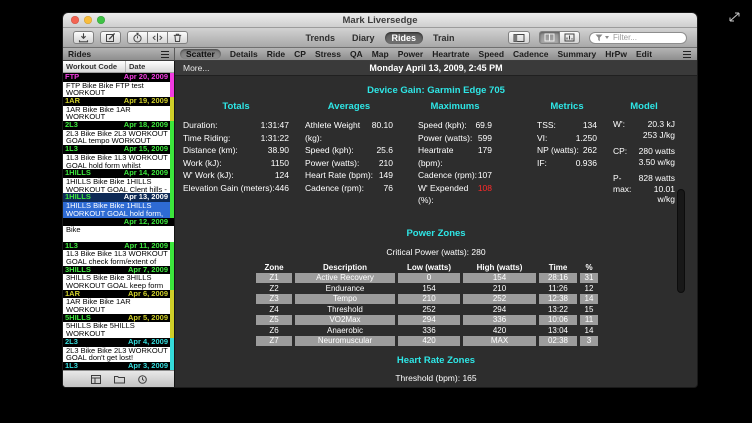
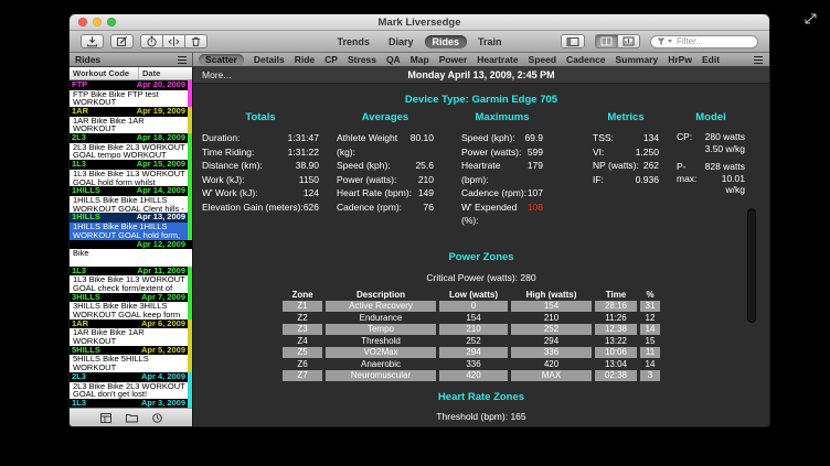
  Mark Liversedge
  Trends
  Diary
  Rides
  Train
  Filter...
  Rides
  Scatter
  Details
  Ride
  CP
  Stress
  QA
  Map
  Power
  Heartrate
  Speed
  Cadence
  Summary
  HrPw
  Edit
  Workout Code
  Date
  FTP
  Apr 20, 2009
  FTP Bike Bike FTP test WORKOUT
  1AR
  Apr 19, 2009
  1AR Bike Bike 1AR WORKOUT
  2L3
  Apr 18, 2009
  2L3 Bike Bike 2L3 WORKOUT
  GOAL tempo WORKOUT
  1L3
  Apr 15, 2009
  1L3 Bike Bike 1L3 WORKOUT
  1HILLS
  Apr 14, 2009
  1HILLS Bike Bike 1HILLS
  WORKOUT GOAL Clent hills -
  1HILLS
  Apr 13, 2009
  1HILLS Bike Bike 1HILLS
  WORKOUT GOAL hold form,
  Apr 12, 2009
  Bike
  1L3
  Apr 11, 2009
  1L3 Bike Bike 1L3 WORKOUT
  GOAL check form/extent of
  3HILLS
  Apr 7, 2009
  3HILLS Bike Bike 3HILLS
  WORKOUT GOAL keep form
  1AR
  Apr 6, 2009
  1AR Bike Bike 1AR WORKOUT
  5HILLS
  Apr 5, 2009
  5HILLS Bike 5HILLS WORKOUT
  2L3
  Apr 4, 2009
  2L3 Bike Bike 2L3 WORKOUT
  GOAL don't get lost!
  1L3
  Apr 3, 2009
  More...
  Monday April 13, 2009, 2:45 PM
- Device Gain: Garmin Edge 705
+ Device Type: Garmin Edge 705
  Totals
  Duration:
  1:31:47
  Time Riding:
  1:31:22
  Distance (km):
  38.90
  Work (kJ):
  1150
  W' Work (kJ):
  124
  Elevation Gain (meters):
- 446
+ 626
  Averages
  Athlete Weight (kg):
  80.10
  Speed (kph):
  25.6
  Power (watts):
  210
  Heart Rate (bpm):
  149
  Cadence (rpm):
  76
  Maximums
  Speed (kph):
  69.9
  Power (watts):
  599
  Heartrate (bpm):
  179
  Cadence (rpm):
  107
  W' Expended (%):
  108
  Metrics
  TSS:
  134
  VI:
  1.250
  NP (watts):
  262
  IF:
  0.936
  Model
- W':
- 20.3 kJ
- 253 J/kg
  CP:
  280 watts
  3.50 w/kg
  P-max:
  828 watts
  10.01
  w/kg
  Power Zones
  Critical Power (watts): 280
  Zone	Description	Low (watts)	High (watts)	Time	%
  Z1	Active Recovery	0	154	28:16	31
  Z2	Endurance	154	210	11:26	12
  Z3	Tempo	210	252	12:38	14
  Z4	Threshold	252	294	13:22	15
  Z5	VO2Max	294	336	10:06	11
  Z6	Anaerobic	336	420	13:04	14
  Z7	Neuromuscular	420	MAX	02:38	3
  Heart Rate Zones
  Threshold (bpm): 165
